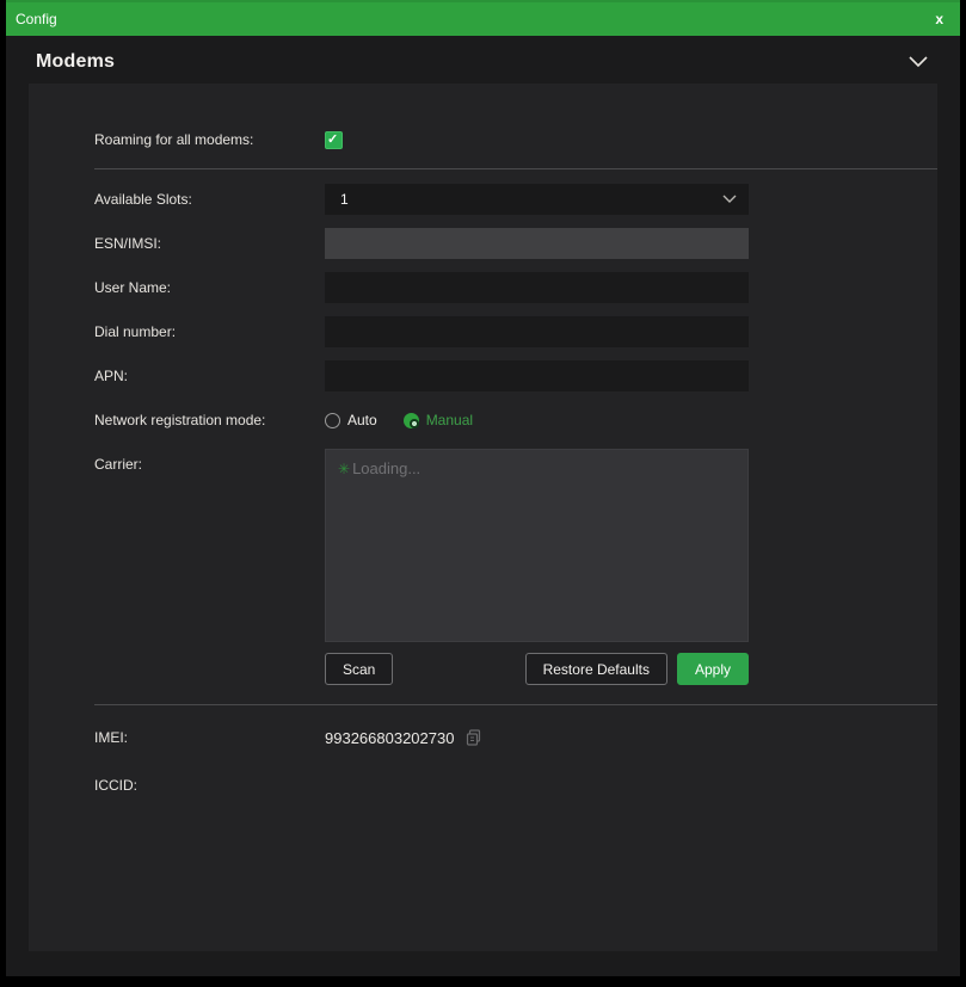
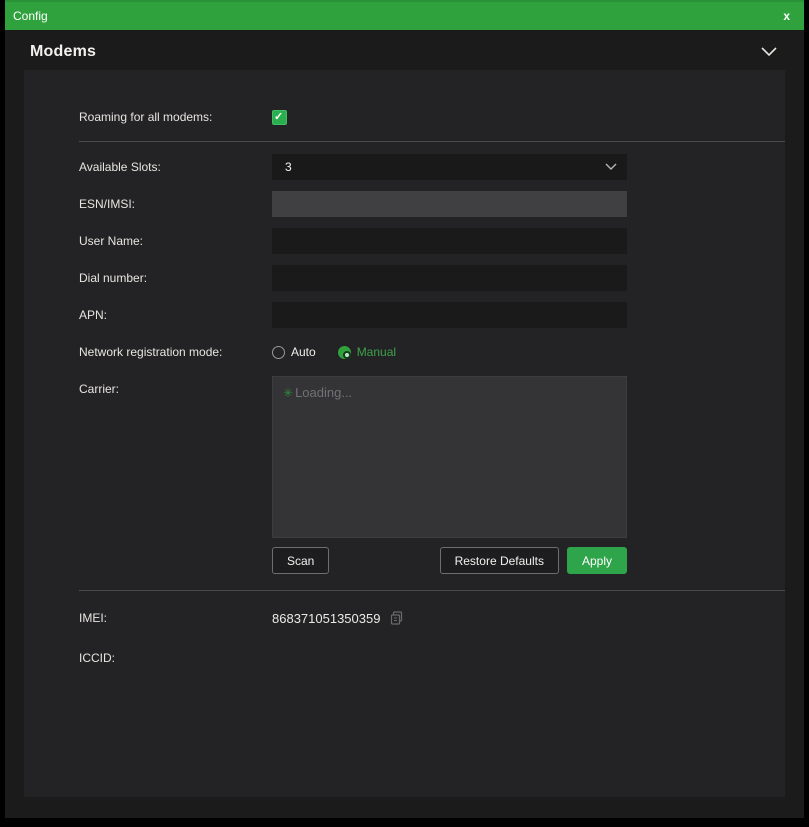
  Config
  x
  Modems
  Roaming for all modems:
  Available Slots:
- 1
+ 3
  ESN/IMSI:
  User Name:
  Dial number:
  APN:
  Network registration mode:
  Auto
  Manual
  Carrier:
  Loading...
  Scan
  Restore Defaults
  Apply
  IMEI:
- 993266803202730
+ 868371051350359
  ICCID:
